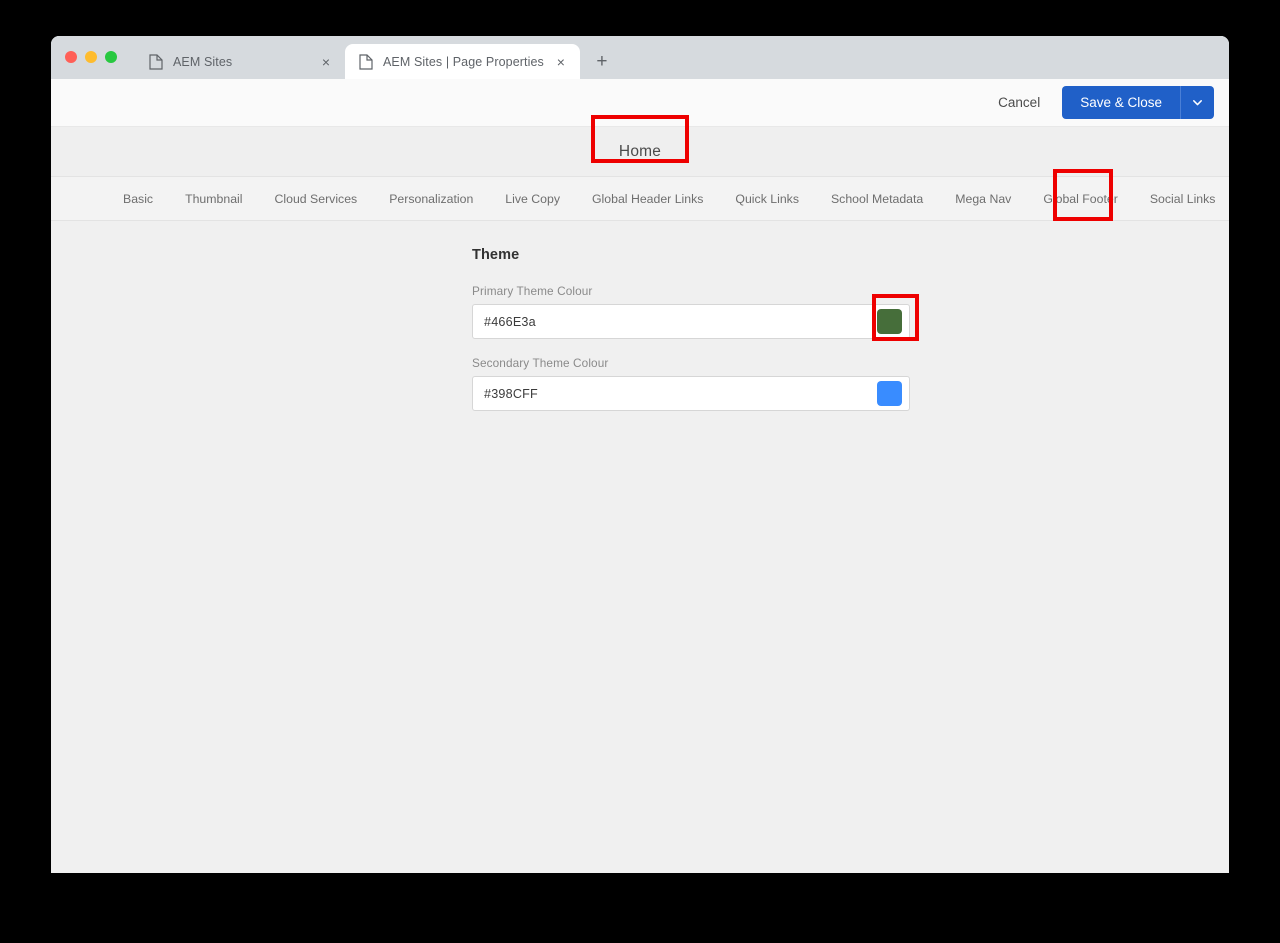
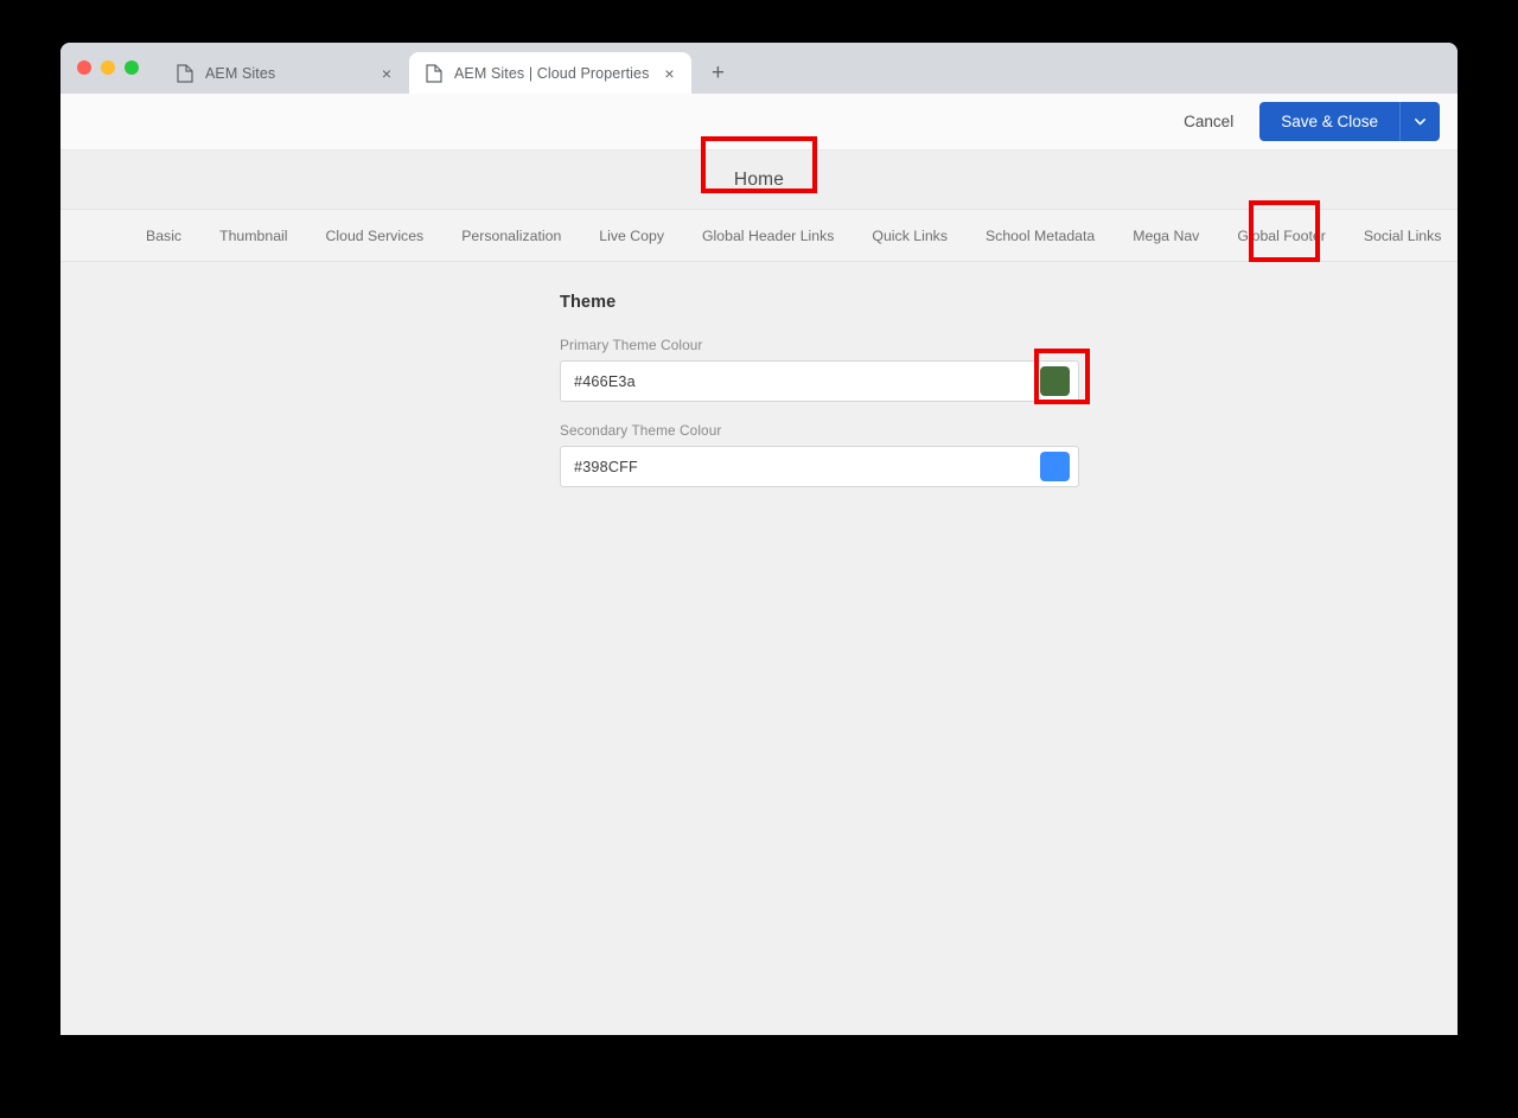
  AEM Sites
  ×
- AEM Sites | Page Properties
+ AEM Sites | Cloud Properties
  ×
  +
  Cancel
  Save & Close
  Home
  Basic
  Thumbnail
  Cloud Services
  Personalization
  Live Copy
  Global Header Links
  Quick Links
  School Metadata
  Mega Nav
  Global Footer
  Social Links
  Theme
  Primary Theme Colour
  #466E3a
  Secondary Theme Colour
  #398CFF
